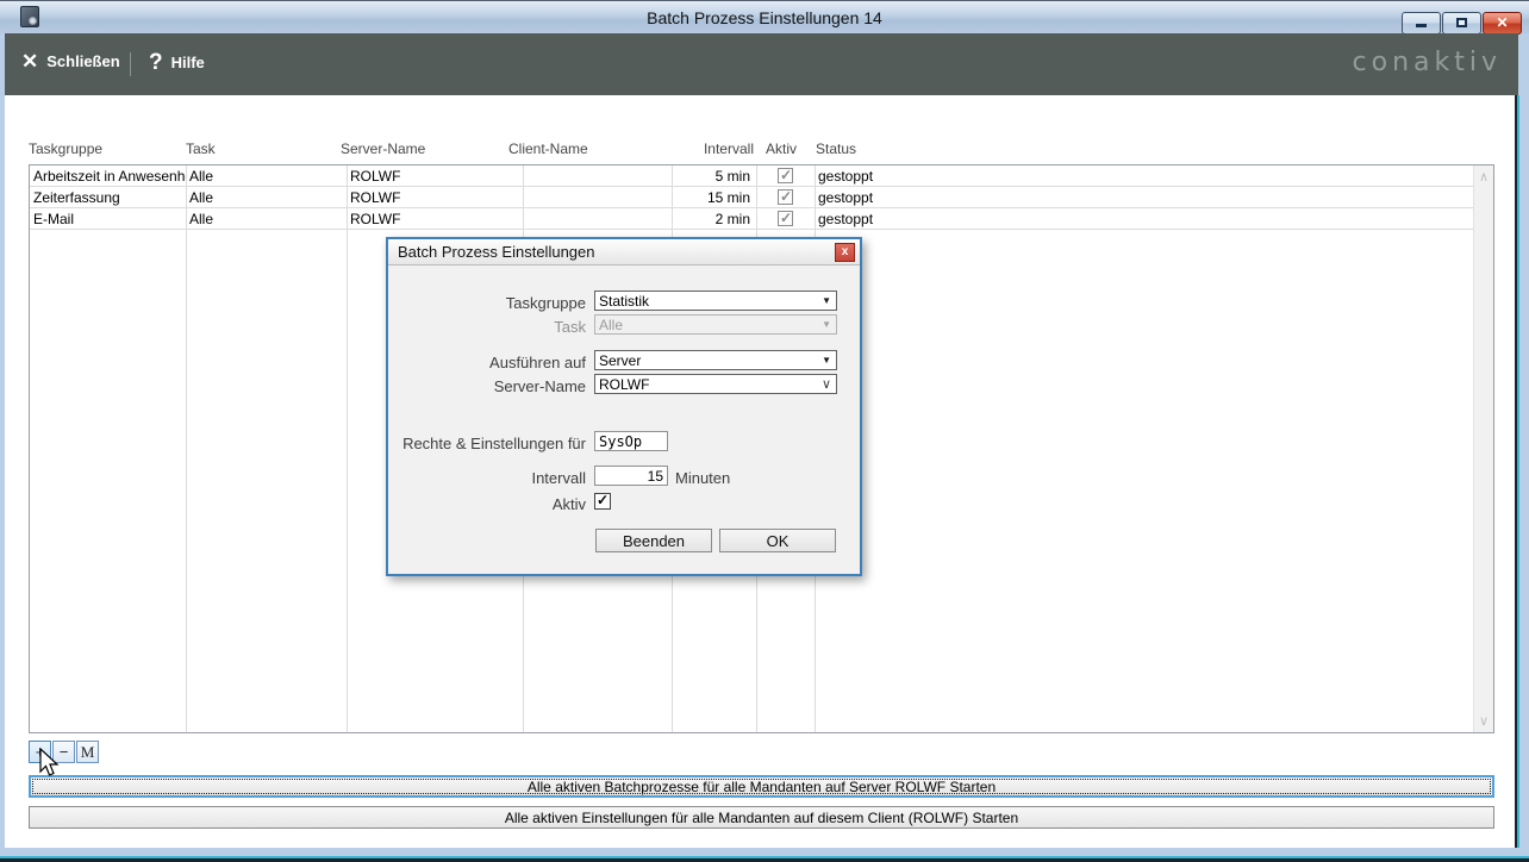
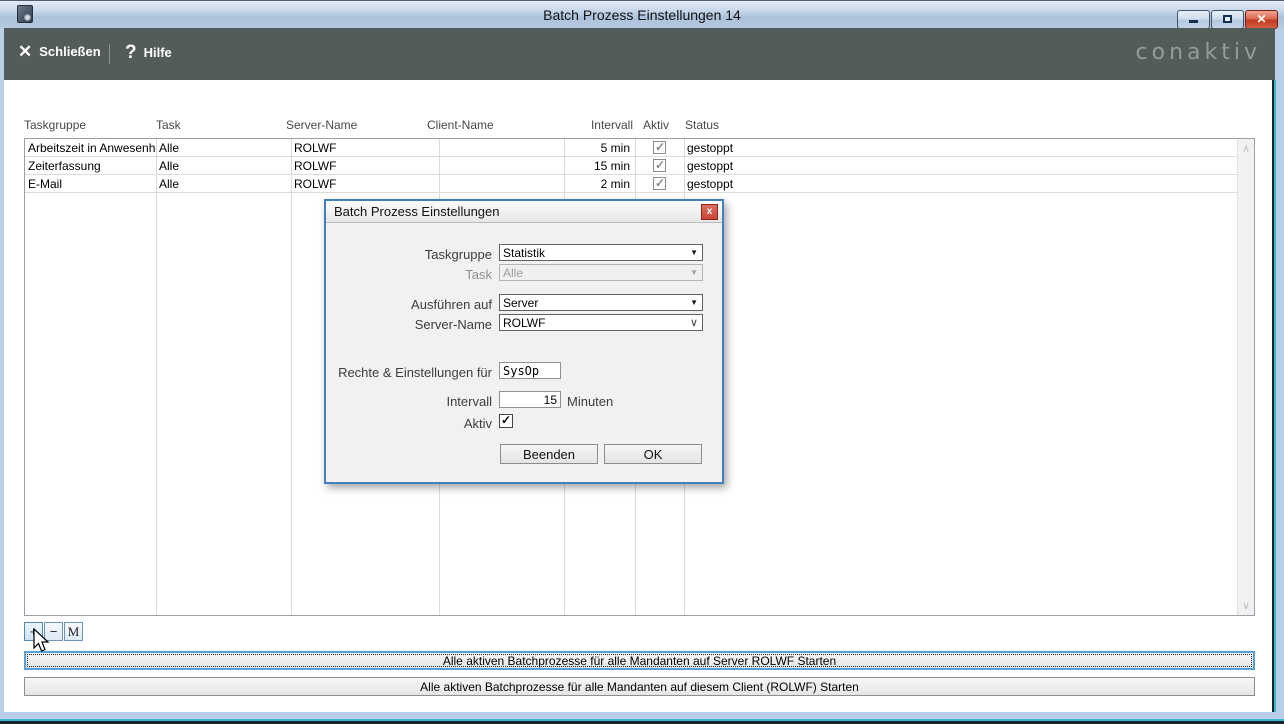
  Batch Prozess Einstellungen 14
  ✕
  ✕
  Schließen
  ?
  Hilfe
  conaktiv
  Taskgruppe
  Task
  Server-Name
  Client-Name
  Intervall
  Aktiv
  Status
  Arbeitszeit in Anwesenh
  Alle
  ROLWF
  5 min
  gestoppt
  Zeiterfassung
  Alle
  ROLWF
  15 min
  gestoppt
  E-Mail
  Alle
  ROLWF
  2 min
  gestoppt
  ∧
  ∨
  Batch Prozess Einstellungen
  x
  Taskgruppe
  Statistik
  ▼
  Task
  Alle
  ▼
  Ausführen auf
  Server
  ▼
  Server-Name
  ROLWF
  ∨
  Rechte & Einstellungen für
  SysOp
  Intervall
  15
  Minuten
  Aktiv
  Beenden
  OK
  −
  M
  Alle aktiven Batchprozesse für alle Mandanten auf Server ROLWF Starten
- Alle aktiven Einstellungen für alle Mandanten auf diesem Client (ROLWF) Starten
+ Alle aktiven Batchprozesse für alle Mandanten auf diesem Client (ROLWF) Starten
